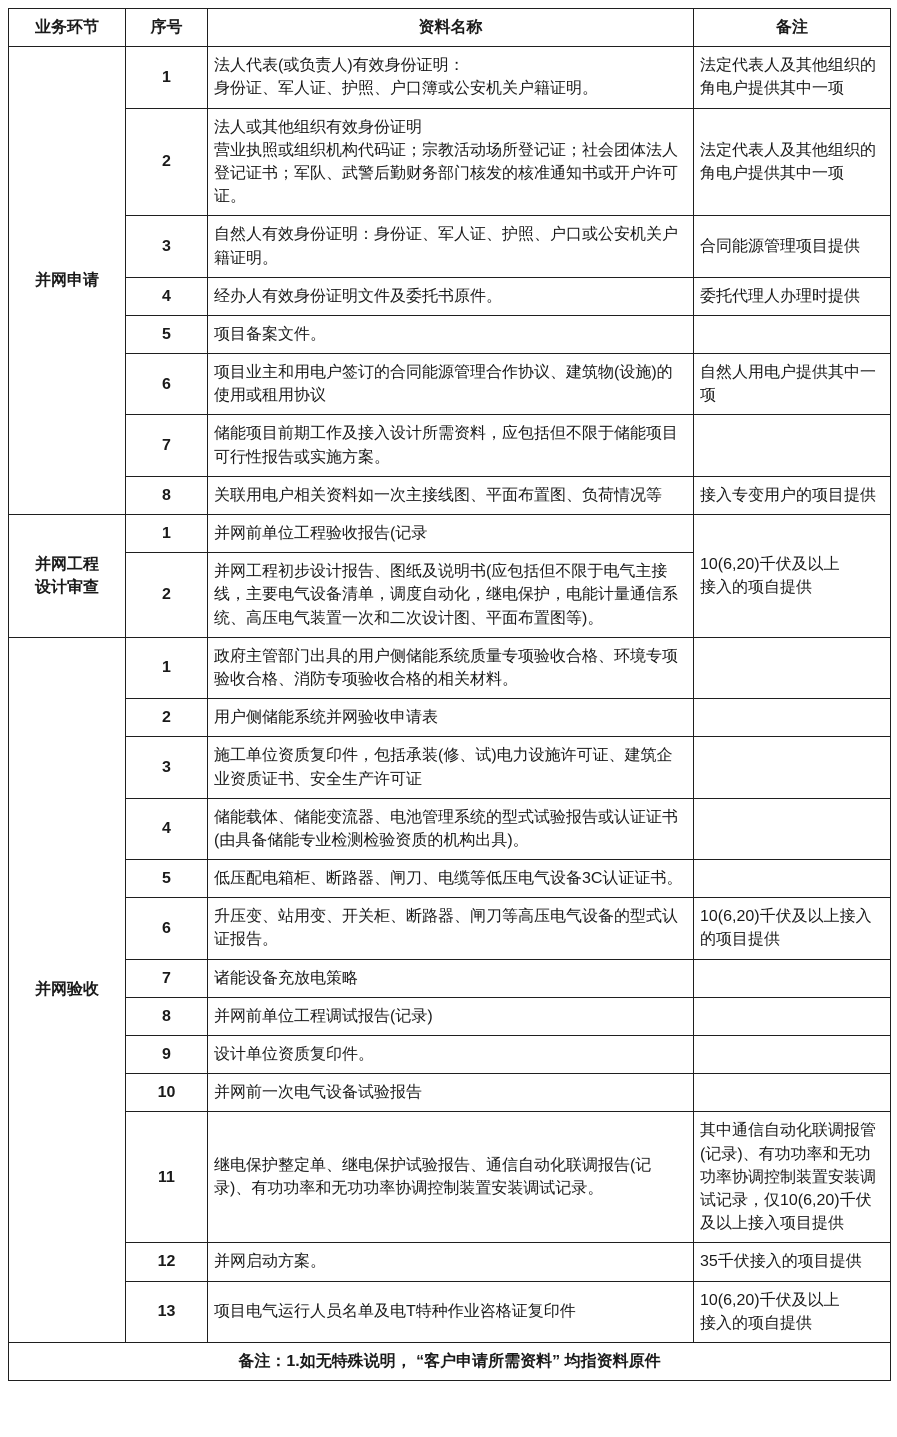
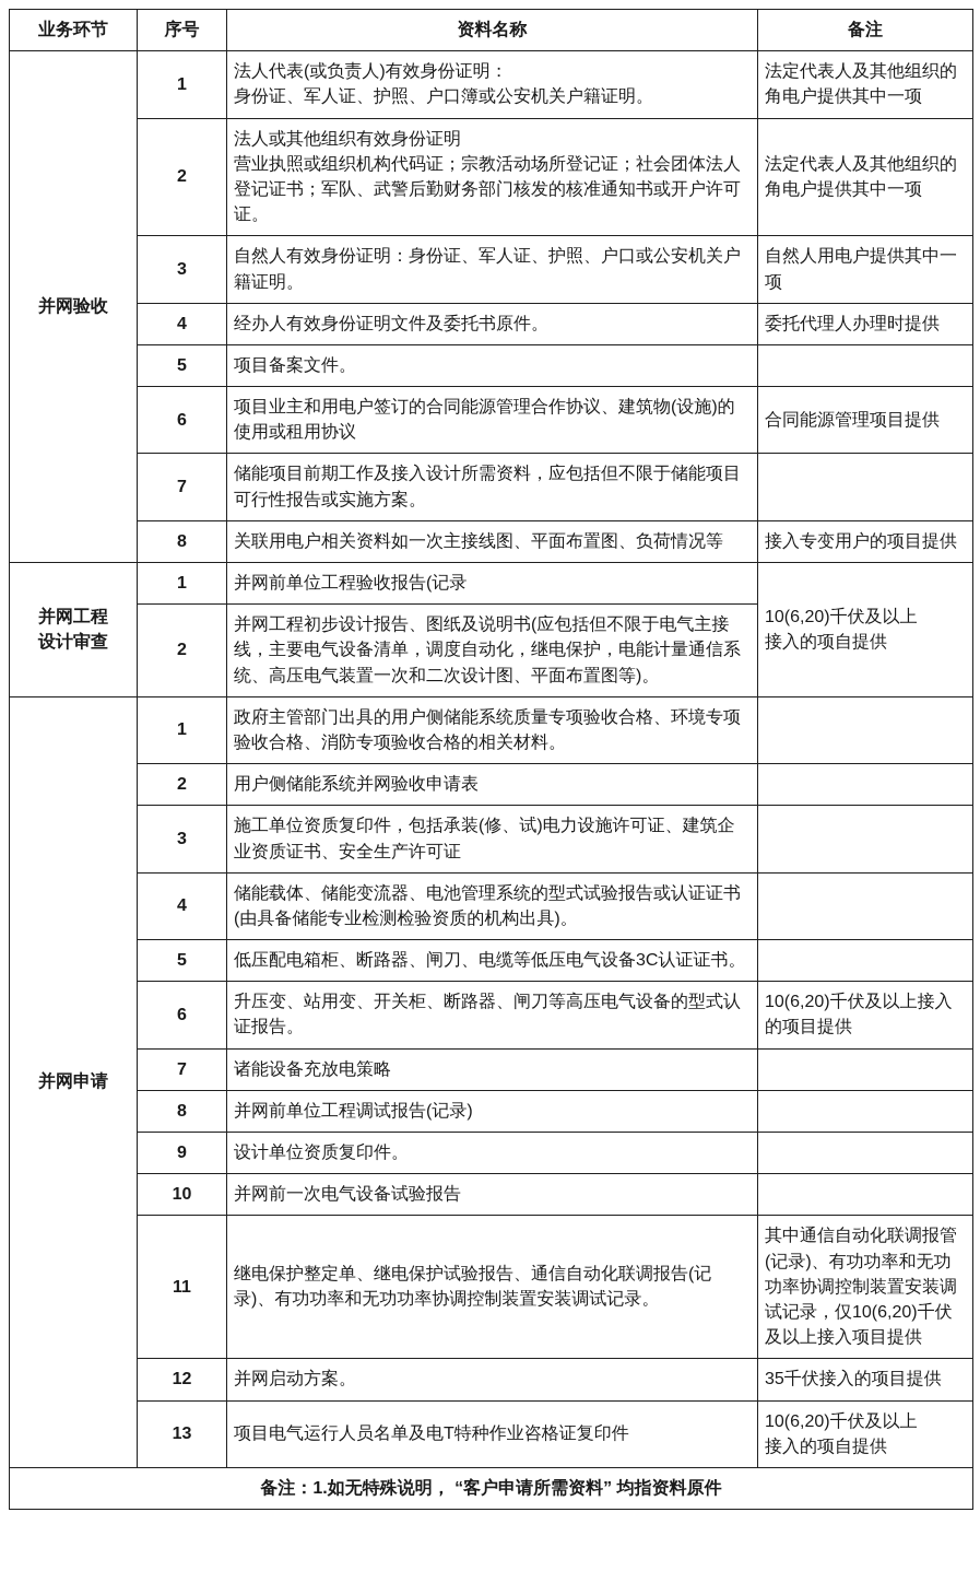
  业务环节	序号	资料名称	备注
- 并网申请	1	法人代表(或负责人)有效身份证明： 身份证、军人证、护照、户口簿或公安机关户籍证明。	法定代表人及其他组织的角电户提供其中一项
+ 并网验收	1	法人代表(或负责人)有效身份证明： 身份证、军人证、护照、户口簿或公安机关户籍证明。	法定代表人及其他组织的角电户提供其中一项
  2	法人或其他组织有效身份证明 营业执照或组织机构代码证；宗教活动场所登记证；社会团体法人登记证书；军队、武警后勤财务部门核发的核准通知书或开户许可证。	法定代表人及其他组织的角电户提供其中一项
- 3	自然人有效身份证明：身份证、军人证、护照、户口或公安机关户籍证明。	合同能源管理项目提供
+ 3	自然人有效身份证明：身份证、军人证、护照、户口或公安机关户籍证明。	自然人用电户提供其中一项
  4	经办人有效身份证明文件及委托书原件。	委托代理人办理时提供
  5	项目备案文件。
- 6	项目业主和用电户签订的合同能源管理合作协议、建筑物(设施)的使用或租用协议	自然人用电户提供其中一项
+ 6	项目业主和用电户签订的合同能源管理合作协议、建筑物(设施)的使用或租用协议	合同能源管理项目提供
  7	储能项目前期工作及接入设计所需资料，应包括但不限于储能项目可行性报告或实施方案。
  8	关联用电户相关资料如一次主接线图、平面布置图、负荷情况等	接入专变用户的项目提供
  并网工程 设计审查	1	并网前单位工程验收报告(记录	10(6,20)千伏及以上 接入的项自提供
  2	并网工程初步设计报告、图纸及说明书(应包括但不限于电气主接线，主要电气设备清单，调度自动化，继电保护，电能计量通信系统、高压电气装置一次和二次设计图、平面布置图等)。
- 并网验收	1	政府主管部门出具的用户侧储能系统质量专项验收合格、环境专项验收合格、消防专项验收合格的相关材料。
+ 并网申请	1	政府主管部门出具的用户侧储能系统质量专项验收合格、环境专项验收合格、消防专项验收合格的相关材料。
  2	用户侧储能系统并网验收申请表
  3	施工单位资质复印件，包括承装(修、试)电力设施许可证、建筑企业资质证书、安全生产许可证
  4	储能载体、储能变流器、电池管理系统的型式试验报告或认证证书(由具备储能专业检测检验资质的机构出具)。
  5	低压配电箱柜、断路器、闸刀、电缆等低压电气设备3C认证证书。
  6	升压变、站用变、开关柜、断路器、闸刀等高压电气设备的型式认证报告。	10(6,20)千伏及以上接入的项目提供
  7	诸能设备充放电策略
  8	并网前单位工程调试报告(记录)
  9	设计单位资质复印件。
  10	并网前一次电气设备试验报告
  11	继电保护整定单、继电保护试验报告、通信自动化联调报告(记录)、有功功率和无功功率协调控制装置安装调试记录。	其中通信自动化联调报管(记录)、有功功率和无功功率协调控制装置安装调试记录，仅10(6,20)千伏及以上接入项目提供
  12	并网启动方案。	35千伏接入的项目提供
  13	项目电气运行人员名单及电T特种作业咨格证复印件	10(6,20)千伏及以上 接入的项自提供
  备注：1.如无特殊说明， “客户申请所需资料” 均指资料原件
